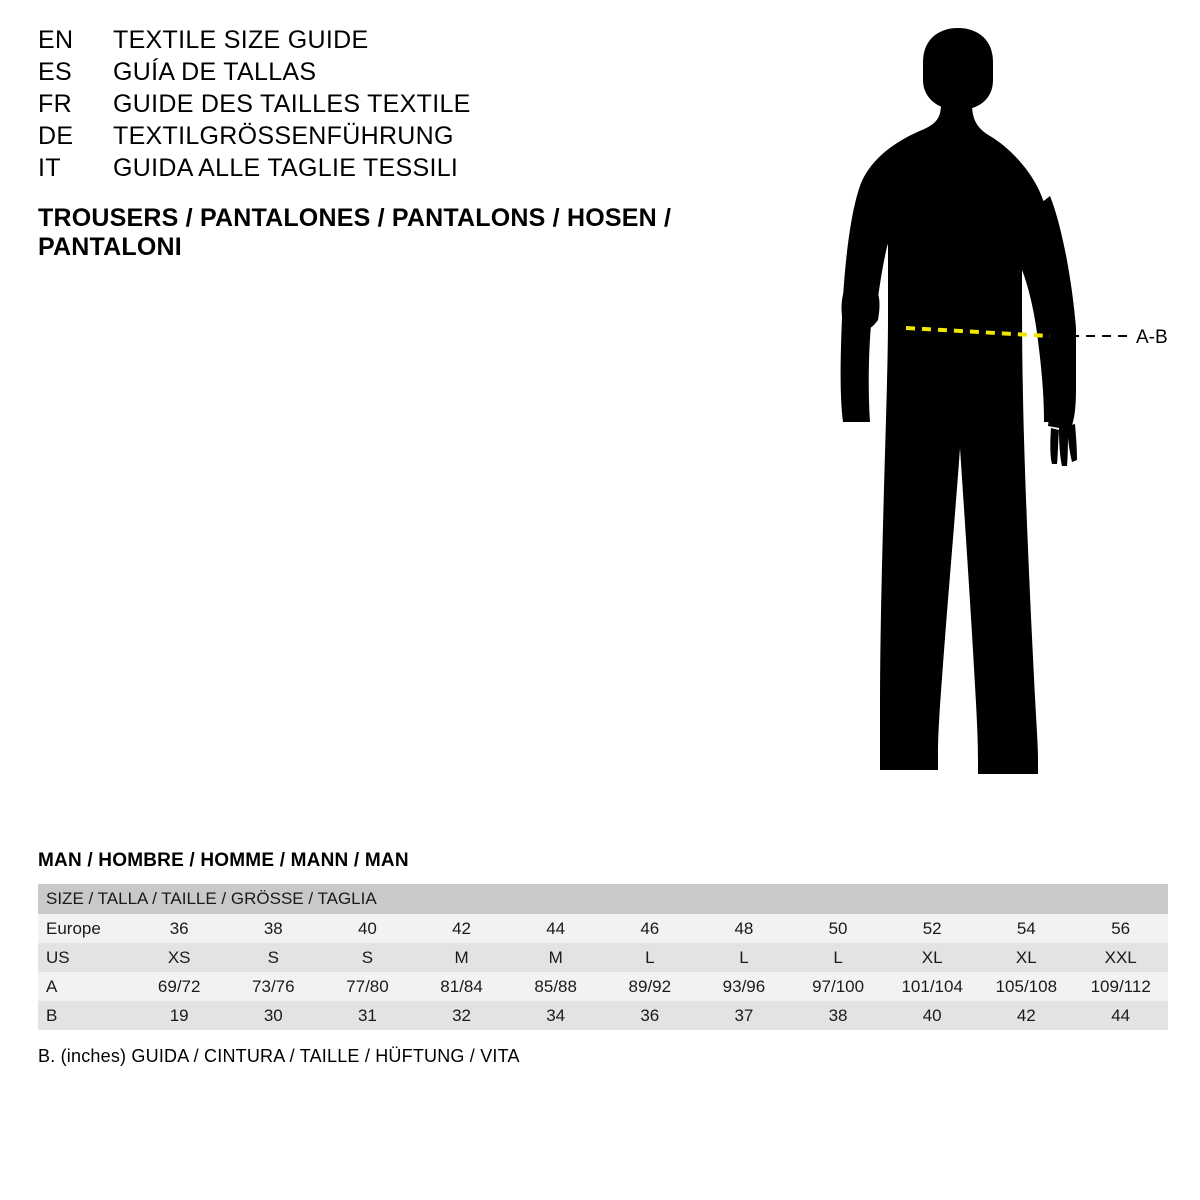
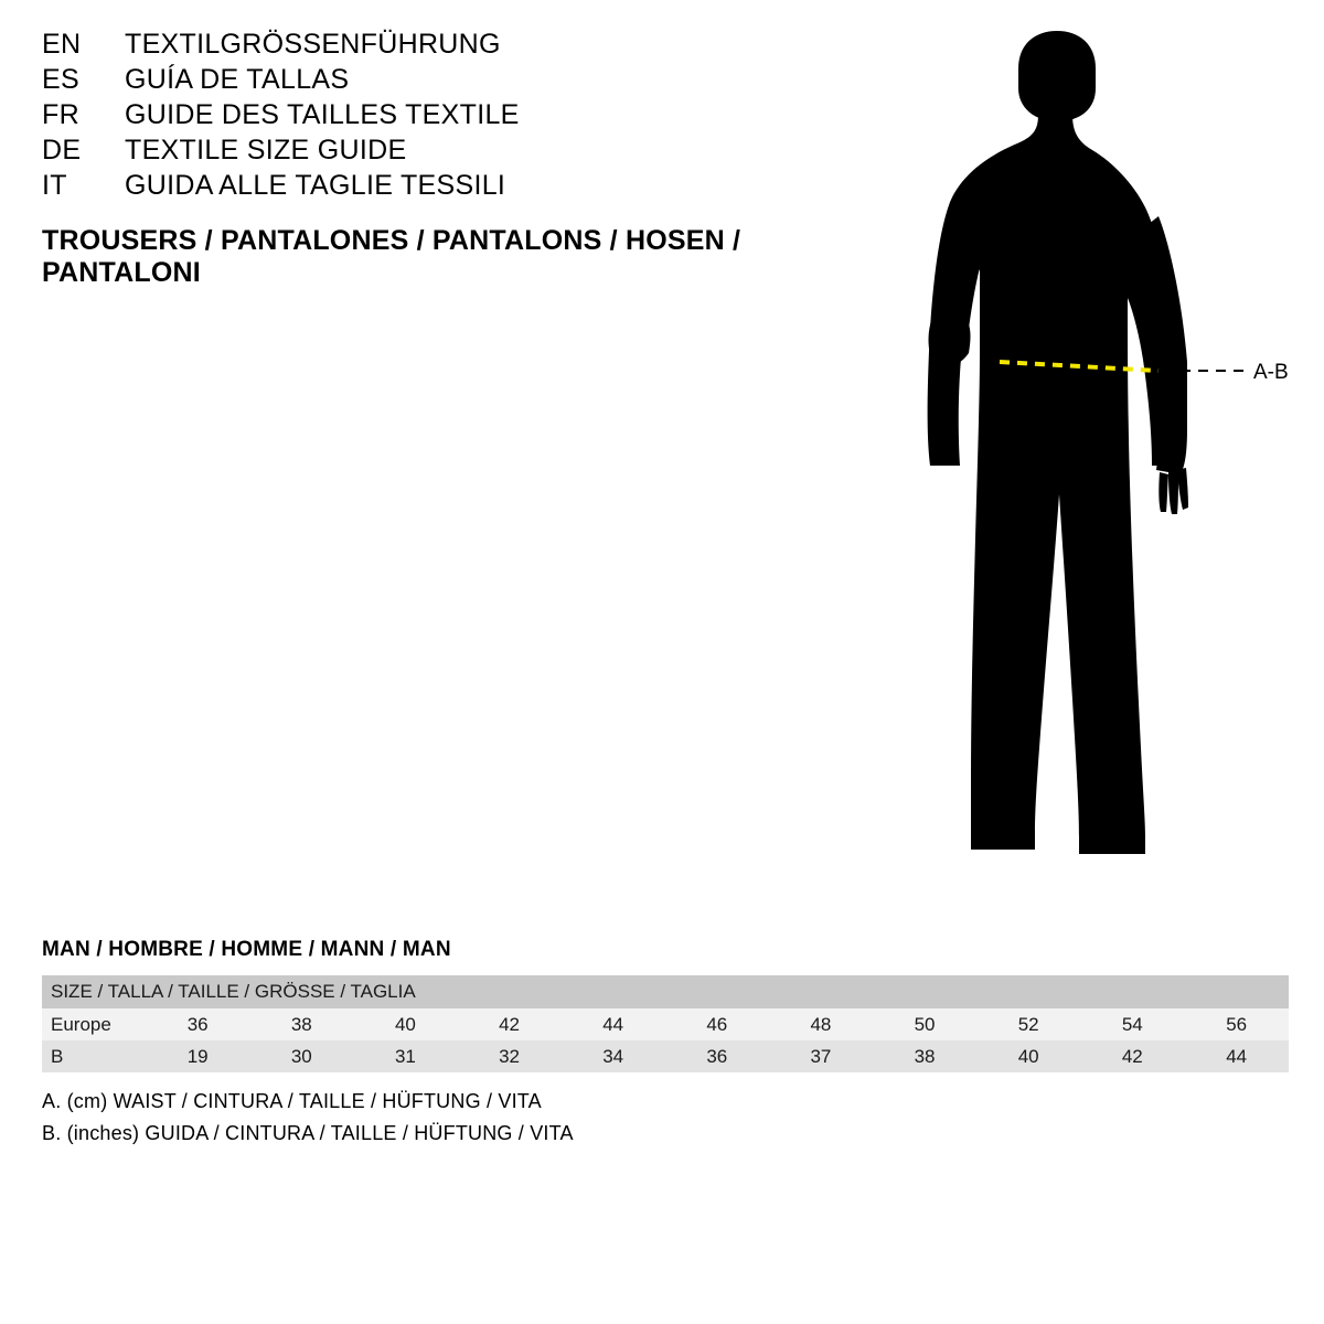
  EN
- TEXTILE SIZE GUIDE
+ TEXTILGRÖSSENFÜHRUNG
  ES
  GUÍA DE TALLAS
  FR
  GUIDE DES TAILLES TEXTILE
  DE
- TEXTILGRÖSSENFÜHRUNG
+ TEXTILE SIZE GUIDE
  IT
  GUIDA ALLE TAGLIE TESSILI
  TROUSERS / PANTALONES / PANTALONS / HOSEN / PANTALONI
  A-B
  MAN / HOMBRE / HOMME / MANN / MAN
  SIZE / TALLA / TAILLE / GRÖSSE / TAGLIA
  Europe	36	38	40	42	44	46	48	50	52	54	56
- US	XS	S	S	M	M	L	L	L	XL	XL	XXL
- A	69/72	73/76	77/80	81/84	85/88	89/92	93/96	97/100	101/104	105/108	109/112
  B	19	30	31	32	34	36	37	38	40	42	44
+ A. (cm) WAIST / CINTURA / TAILLE / HÜFTUNG / VITA
  B. (inches) GUIDA / CINTURA / TAILLE / HÜFTUNG / VITA
